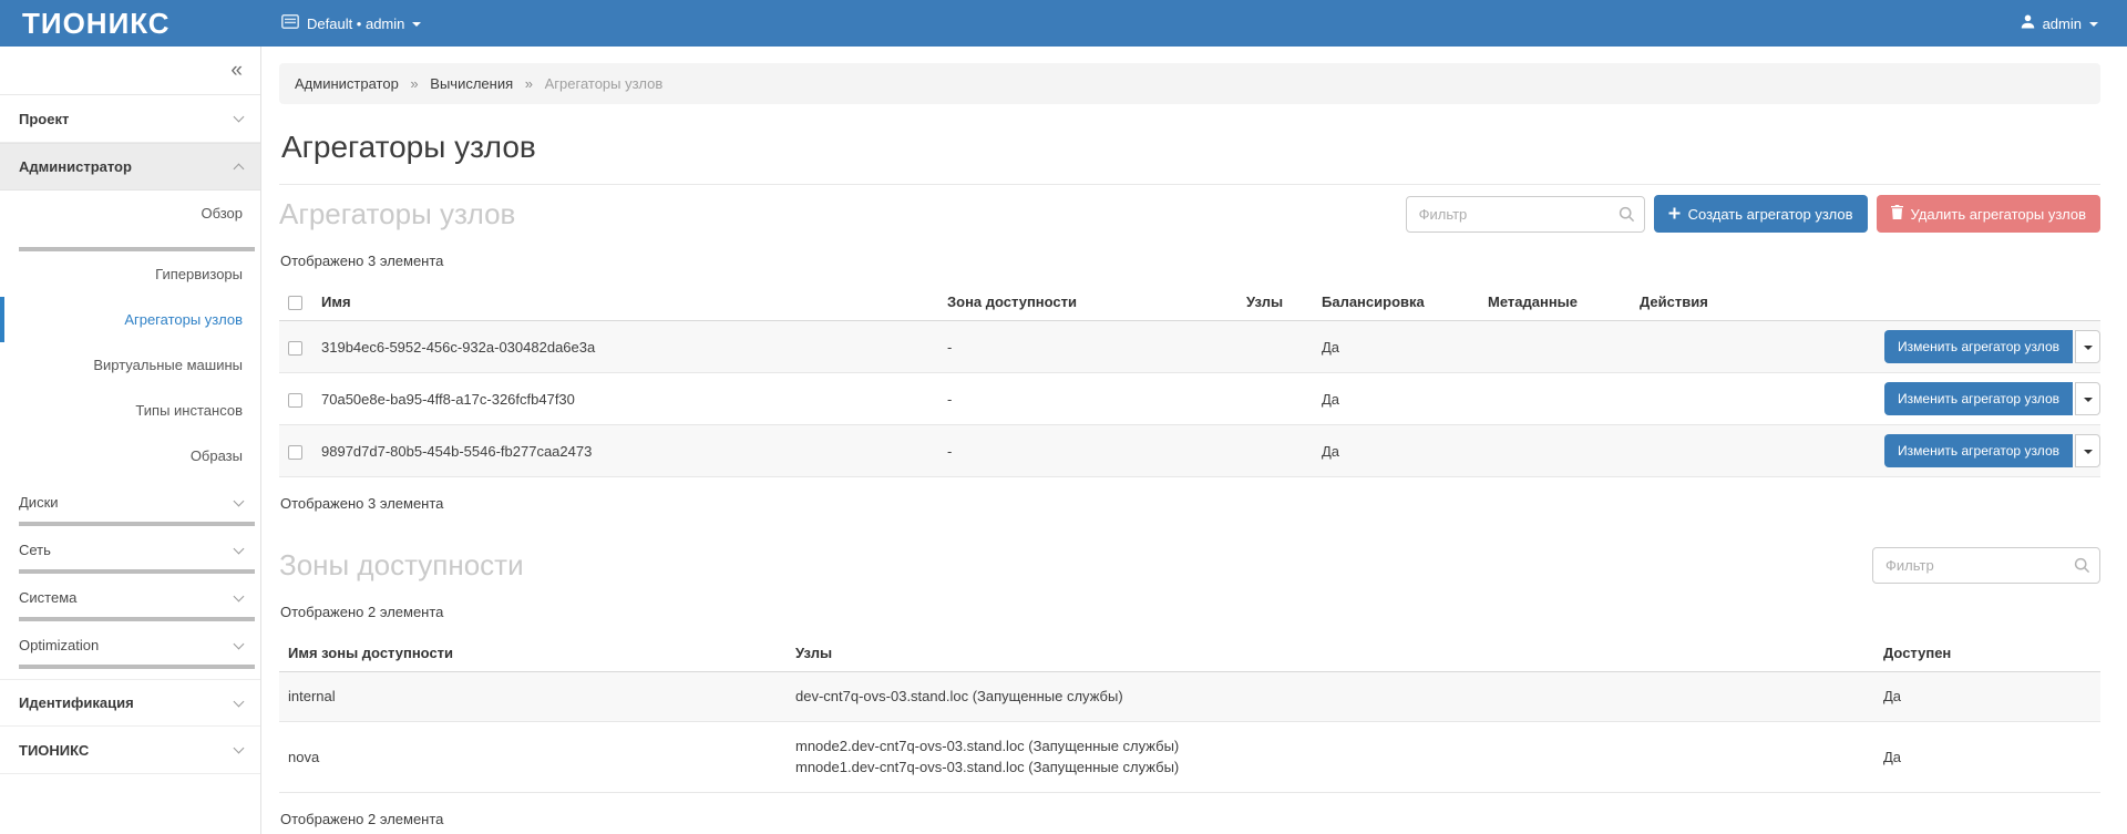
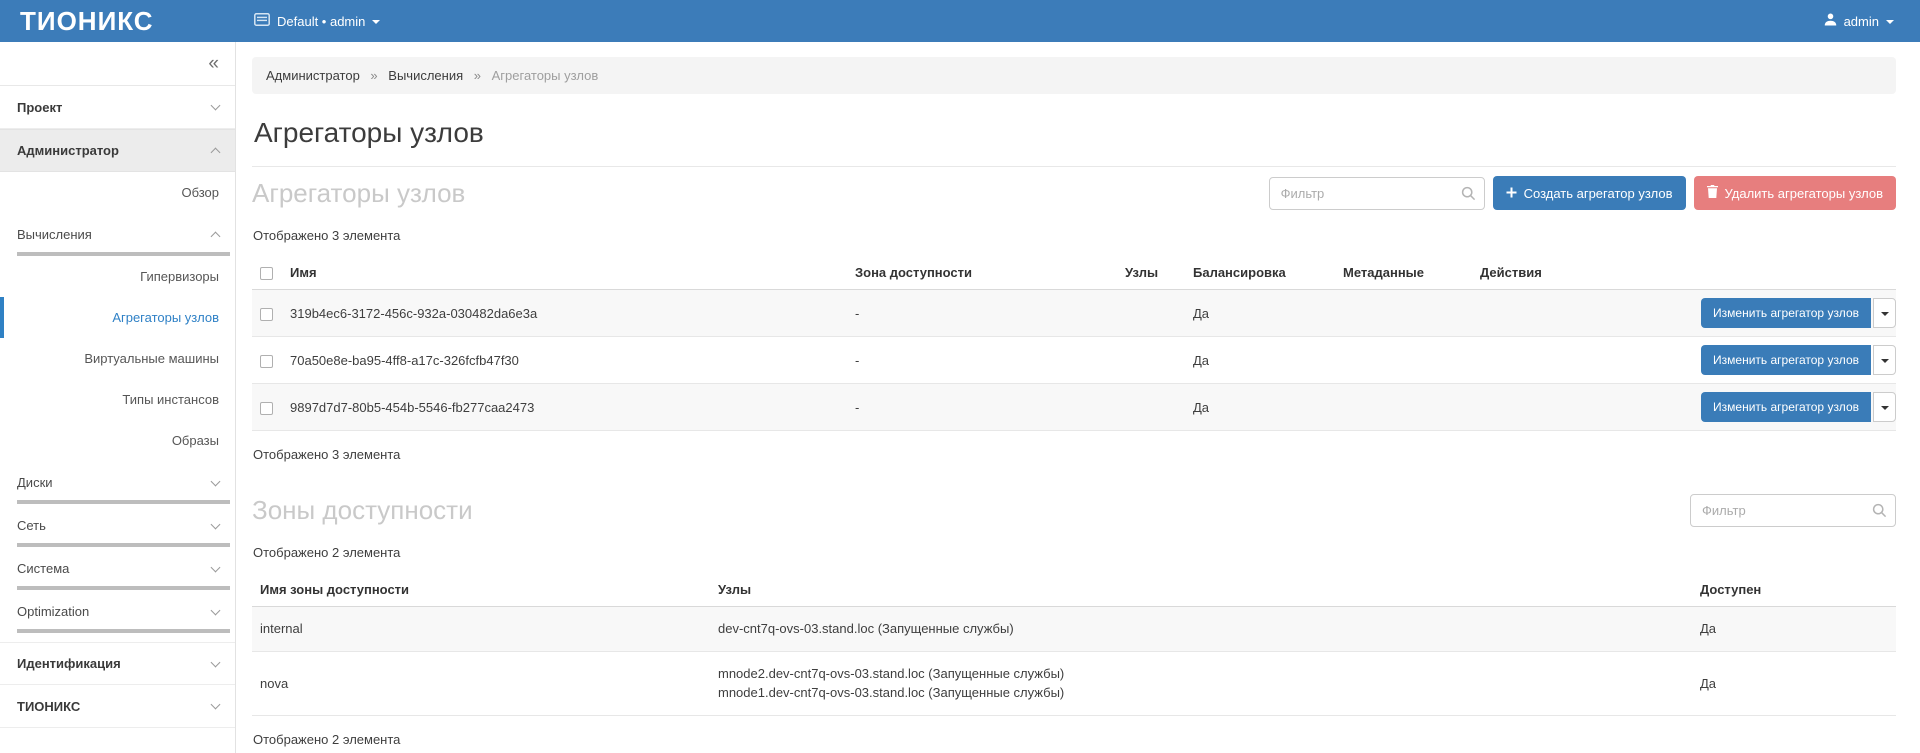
  ТИОНИКС
  Default • admin
  admin
  «
  Проект
  Администратор
  Обзор
+ Вычисления
  Гипервизоры
  Агрегаторы узлов
  Виртуальные машины
  Типы инстансов
  Образы
  Диски
  Сеть
  Система
  Optimization
  Идентификация
  ТИОНИКС
  Администратор » Вычисления » Агрегаторы узлов
  Агрегаторы узлов
  Агрегаторы узлов
  Фильтр
  Создать агрегатор узлов
  Удалить агрегаторы узлов
  Отображено 3 элемента
  	Имя	Зона доступности	Узлы	Балансировка	Метаданные	Действия
- 	319b4ec6-5952-456c-932a-030482da6e3a	-		Да		Изменить агрегатор узлов
+ 	319b4ec6-3172-456c-932a-030482da6e3a	-		Да		Изменить агрегатор узлов
  	70a50e8e-ba95-4ff8-a17c-326fcfb47f30	-		Да		Изменить агрегатор узлов
  	9897d7d7-80b5-454b-5546-fb277caa2473	-		Да		Изменить агрегатор узлов
  Отображено 3 элемента
  Зоны доступности
  Фильтр
  Отображено 2 элемента
  Имя зоны доступности	Узлы	Доступен
  internal	dev-cnt7q-ovs-03.stand.loc (Запущенные службы)	Да
  nova	mnode2.dev-cnt7q-ovs-03.stand.loc (Запущенные службы) mnode1.dev-cnt7q-ovs-03.stand.loc (Запущенные службы)	Да
  Отображено 2 элемента
